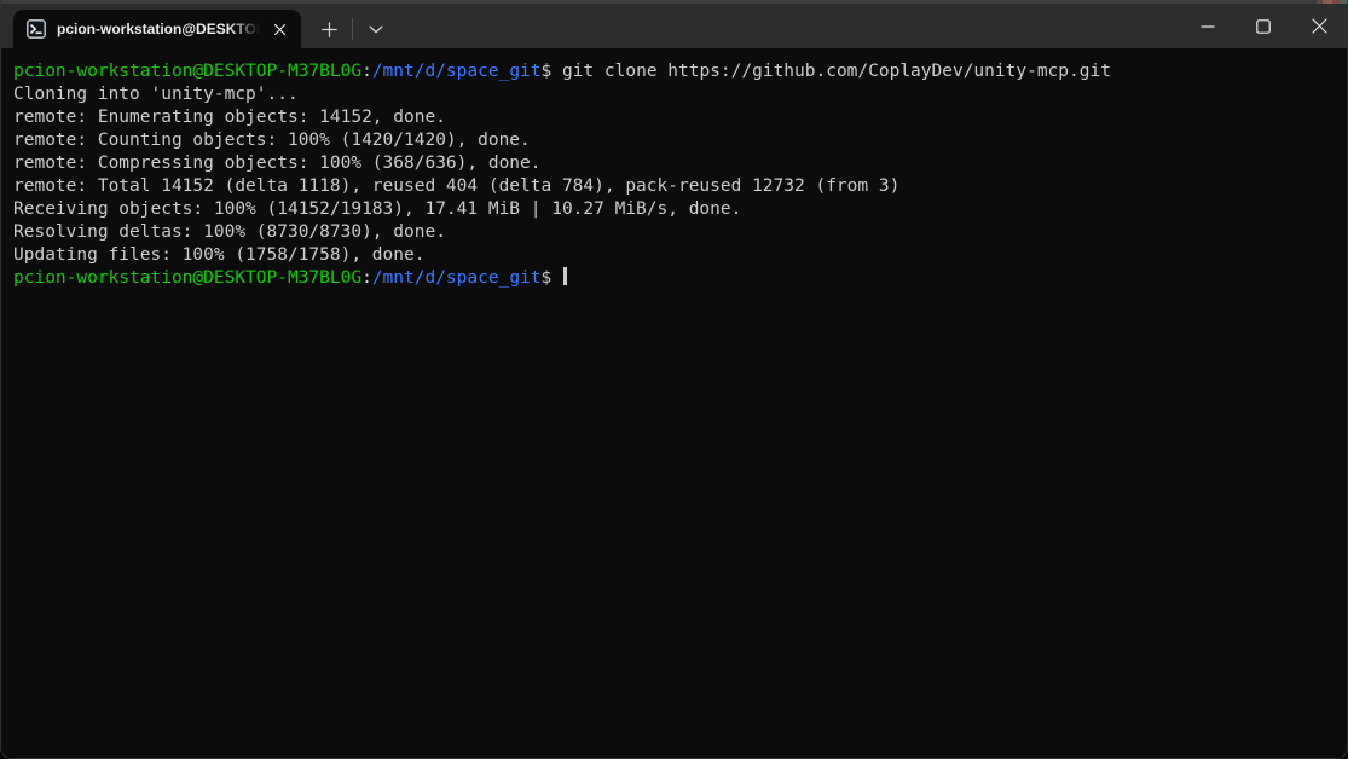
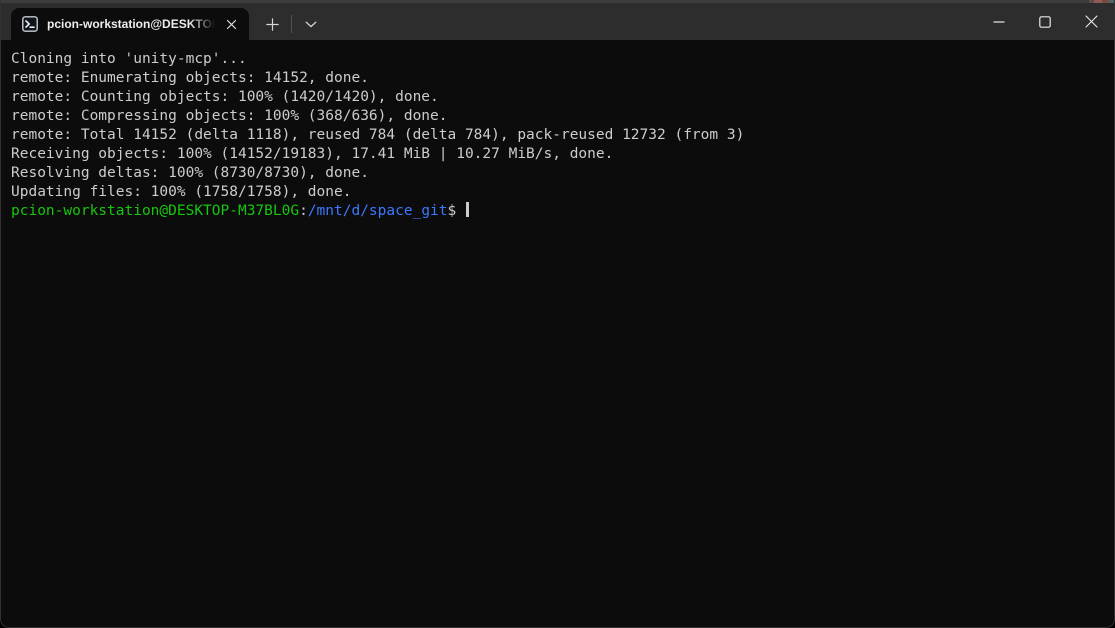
  pcion-workstation@DES
- pcion-workstation@DESKTOP-M37BL0G:/mnt/d/space_git$ git clone https://github.com/CoplayDev/unity-mcp.git
  Cloning into 'unity-mcp'...
  remote: Enumerating objects: 14152, done.
  remote: Counting objects: 100% (1420/1420), done.
  remote: Compressing objects: 100% (368/636), done.
- remote: Total 14152 (delta 1118), reused 404 (delta 784), pack-reused 12732 (from 3)
+ remote: Total 14152 (delta 1118), reused 784 (delta 784), pack-reused 12732 (from 3)
  Receiving objects: 100% (14152/19183), 17.41 MiB | 10.27 MiB/s, done.
  Resolving deltas: 100% (8730/8730), done.
  Updating files: 100% (1758/1758), done.
  pcion-workstation@DESKTOP-M37BL0G:/mnt/d/space_git$
